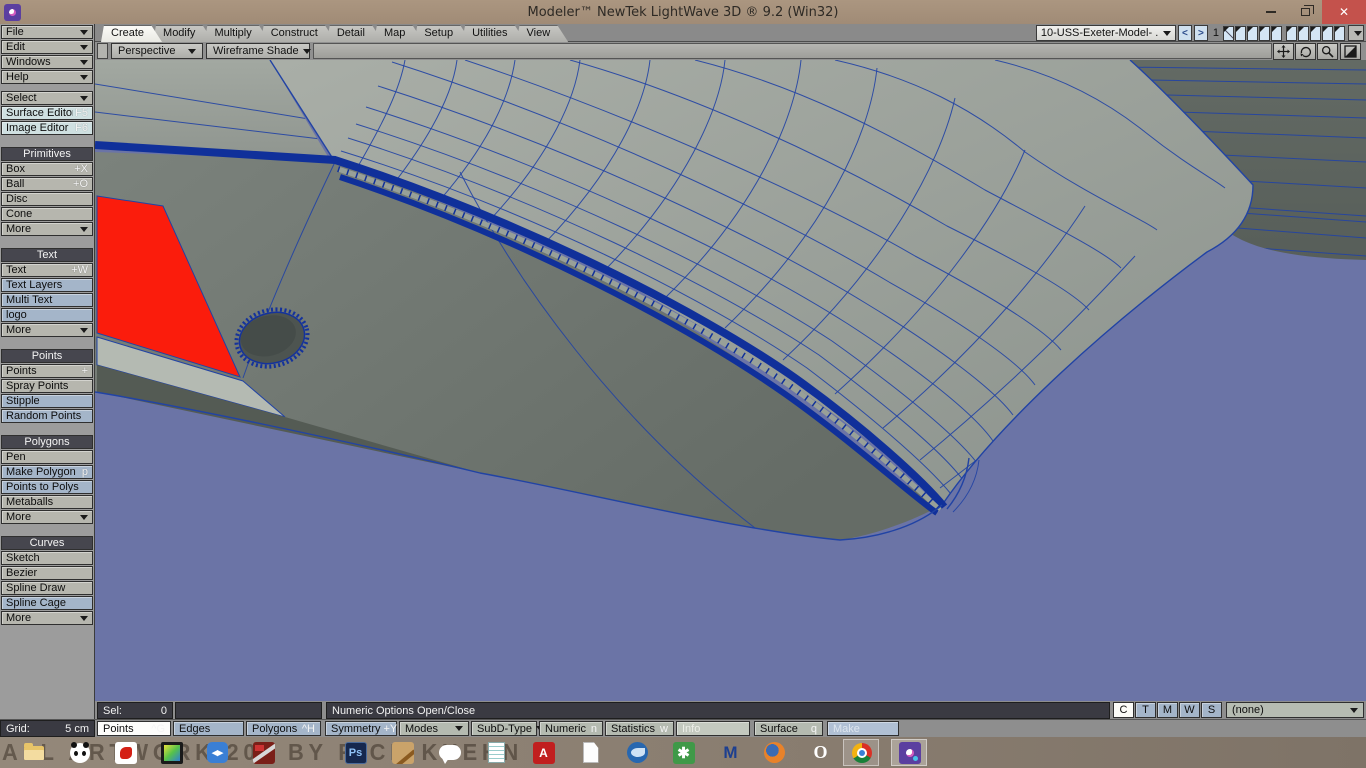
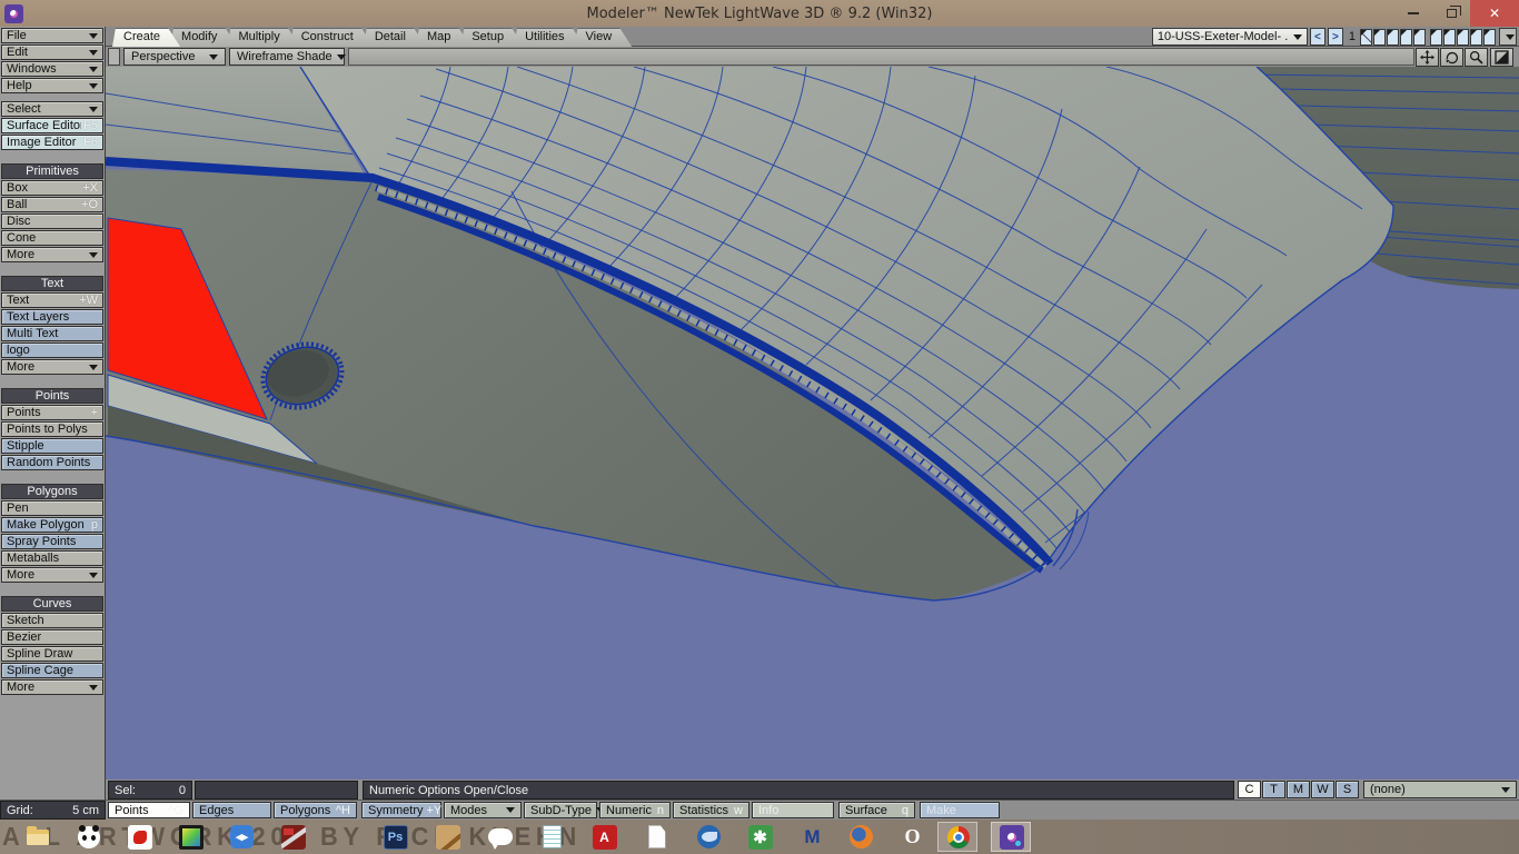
  Modeler™ NewTek LightWave 3D ® 9.2 (Win32)
  ✕
  Create
  Modify
  Multiply
  Construct
  Detail
  Map
  Setup
  Utilities
  View
  10-USS-Exeter-Model- .
  <
  >
  1
  Perspective
  Wireframe Shade
  File
  Edit
  Windows
  Help
  Select
  Surface Edito
  F5
  Image Editor
  F6
  Primitives
  Box
  +X
  Ball
  +O
  Disc
  Cone
  More
  Text
  Text
  +W
  Text Layers
  Multi Text
  logo
  More
  Points
  Points
  +
- Spray Points
+ Points to Polys
  Stipple
  Random Points
  Polygons
  Pen
  Make Polygon
  p
- Points to Polys
+ Spray Points
  Metaballs
  More
  Curves
  Sketch
  Bezier
  Spline Draw
  Spline Cage
  More
  Sel:
  0
  Numeric Options Open/Close
  C
  T
  M
  W
  S
  (none)
  Grid:
  5 cm
  Points
  Edges
  Polygons
  ^H
  Symmetry
  +Y
  Modes
  SubD-Type
  Numeric
  n
  Statistics
  w
  Info
  Surface
  q
  Make
  ◂▸
  Ps
  A
  ✱
  M
  O
